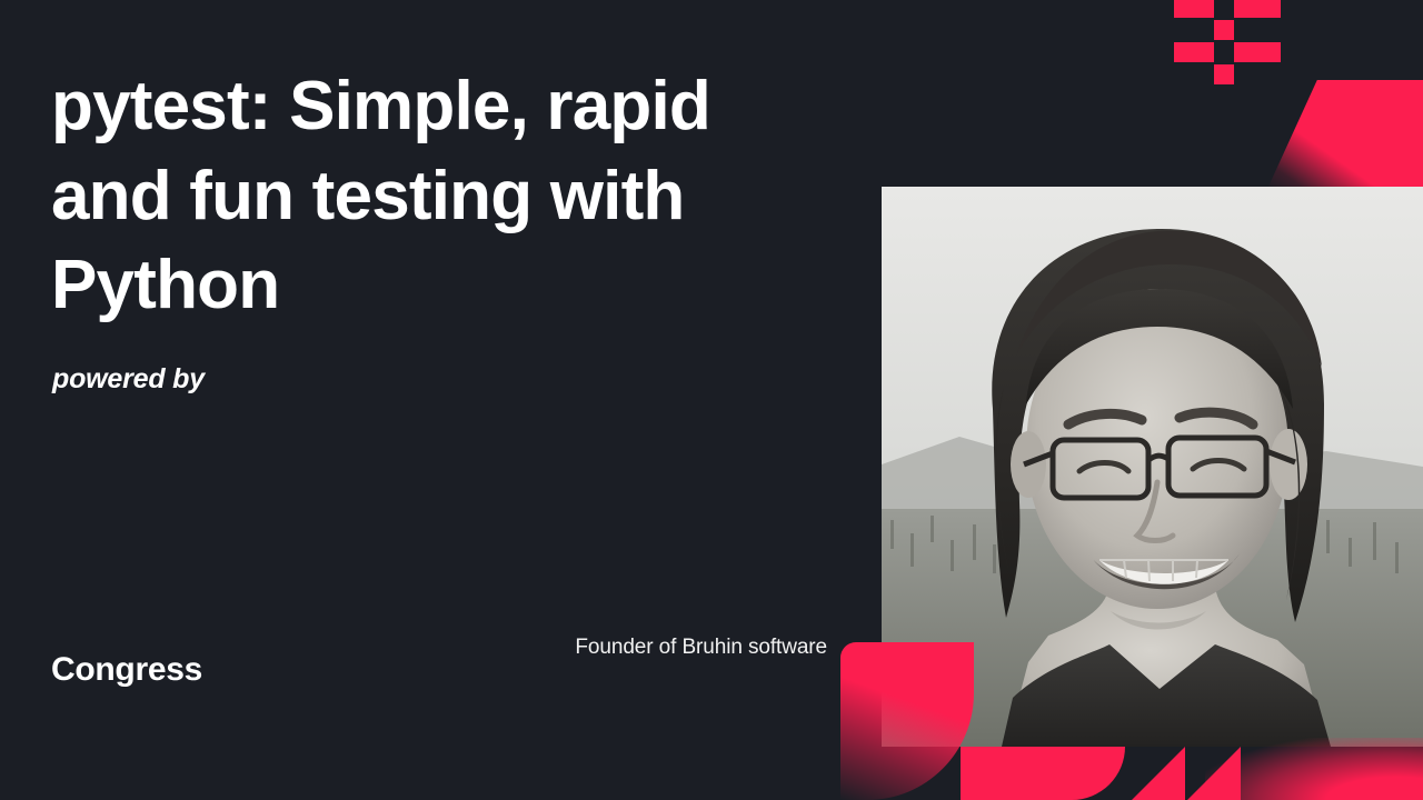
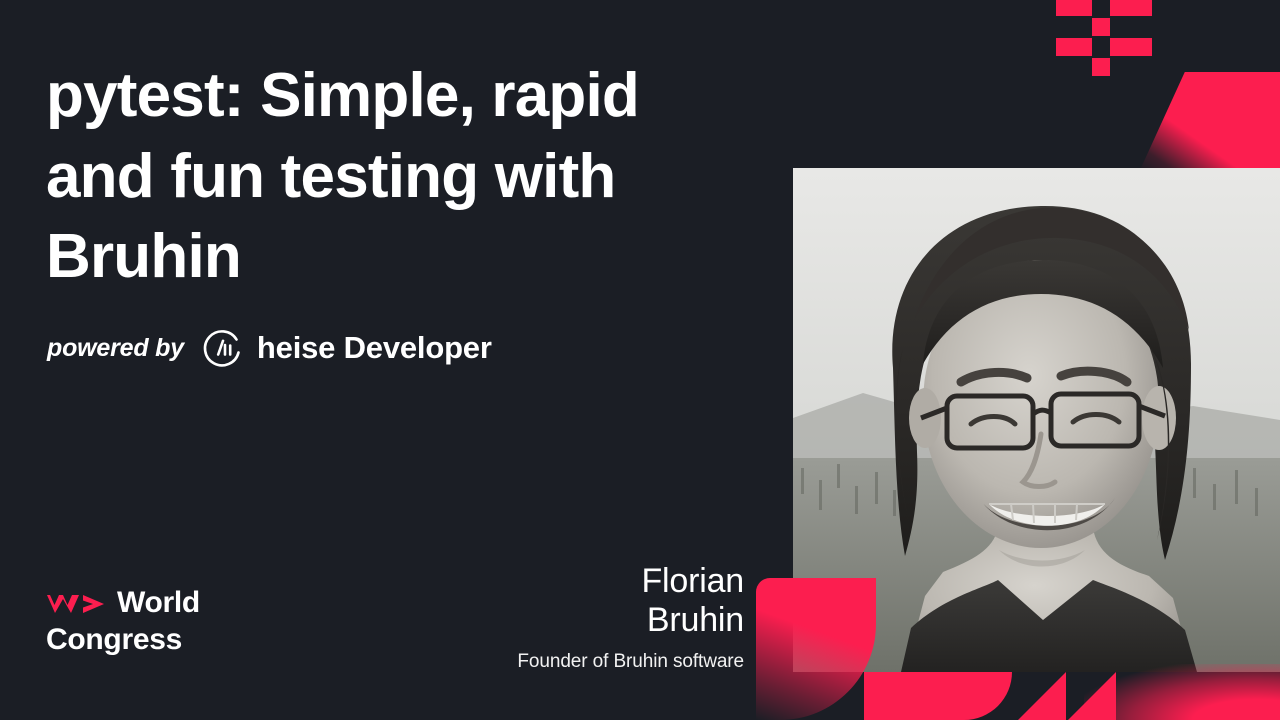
- pytest: Simple, rapid and fun testing with Python
+ pytest: Simple, rapid and fun testing with Bruhin
  powered by
+ heise Developer
+ Florian
+ Bruhin
  Founder of Bruhin software
+ World
  Congress
